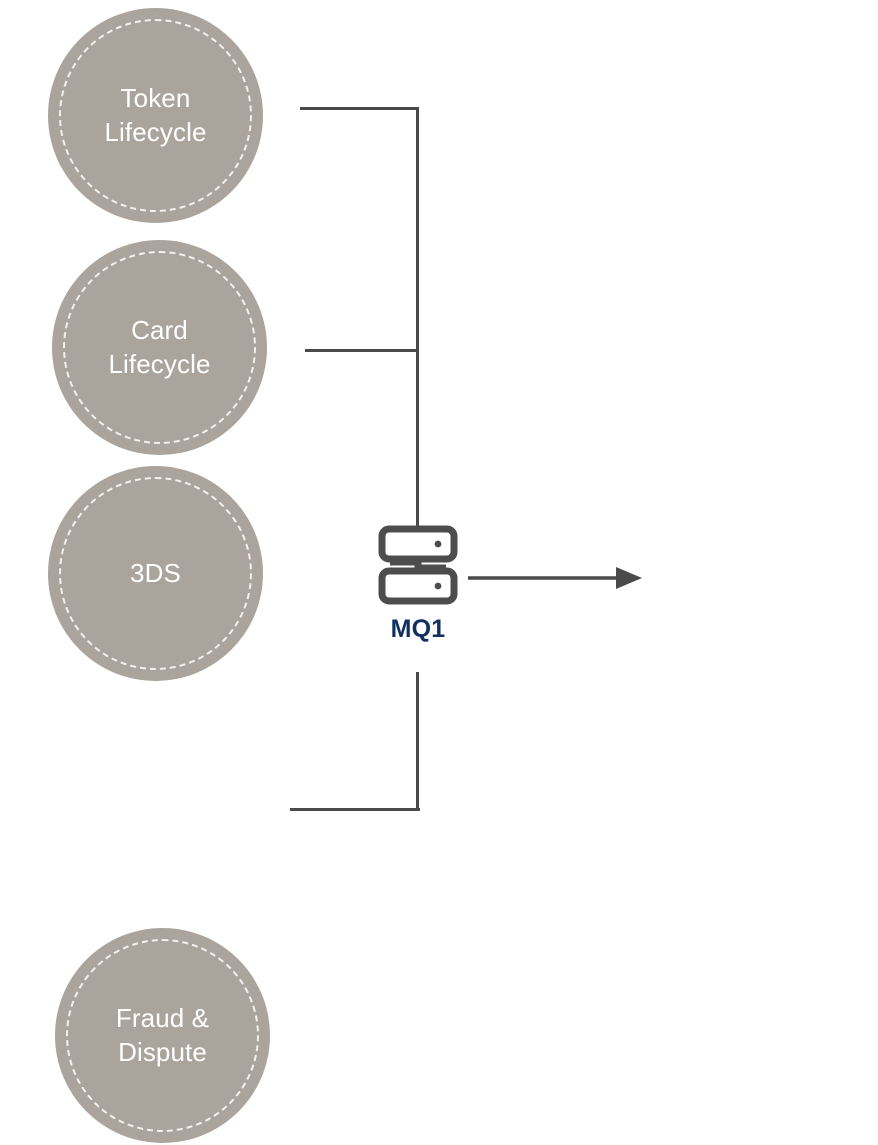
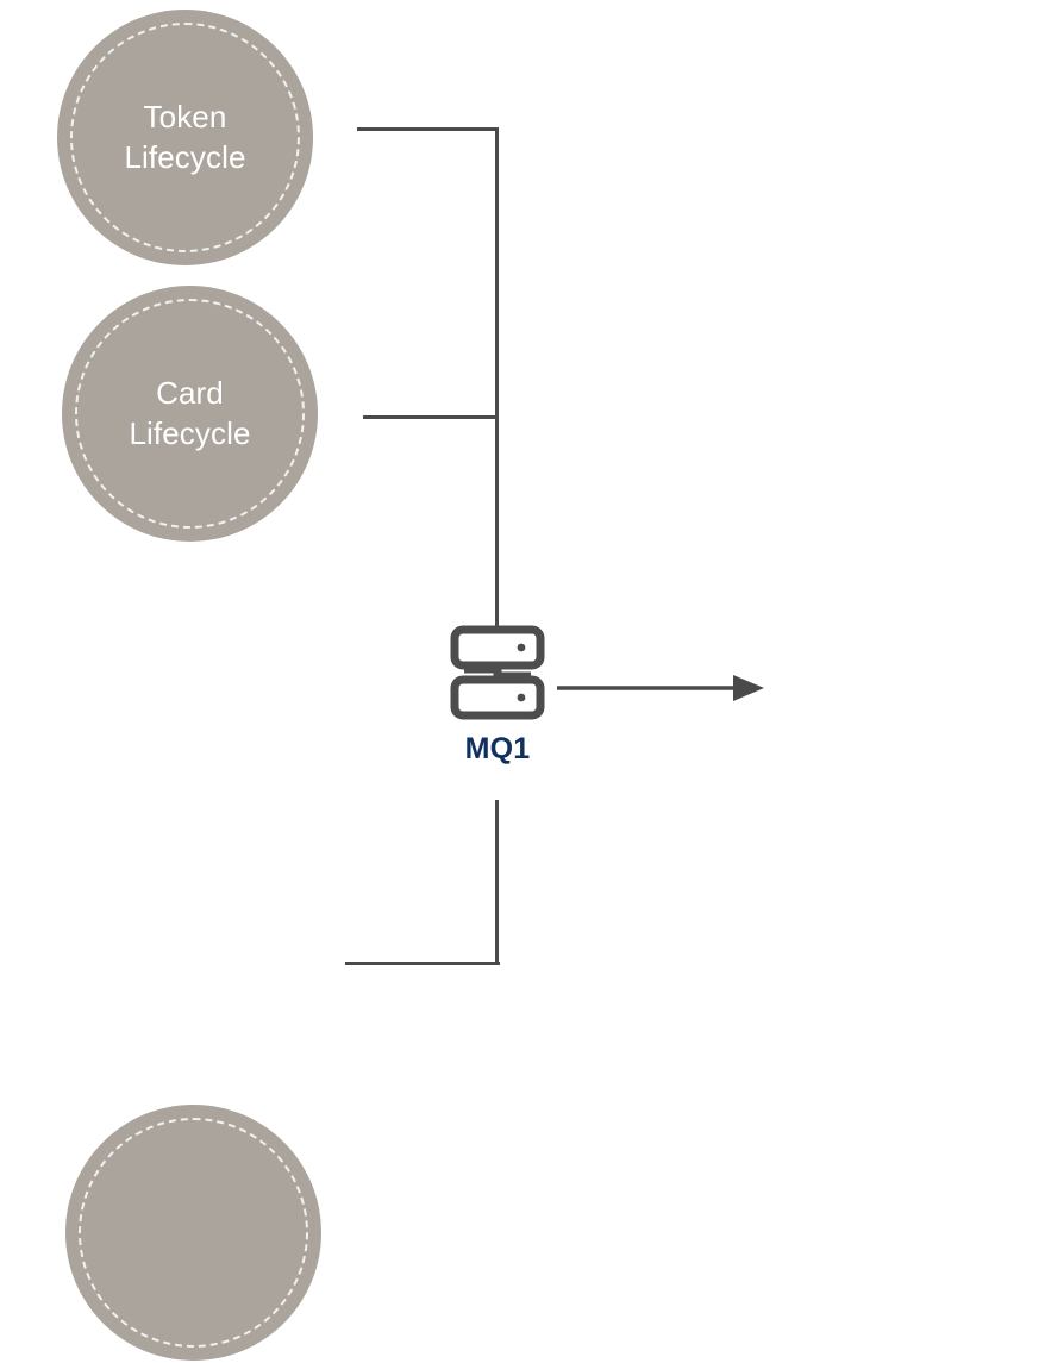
  Token
  Lifecycle
  Card
  Lifecycle
- 3DS
- Fraud &
- Dispute
  MQ1
